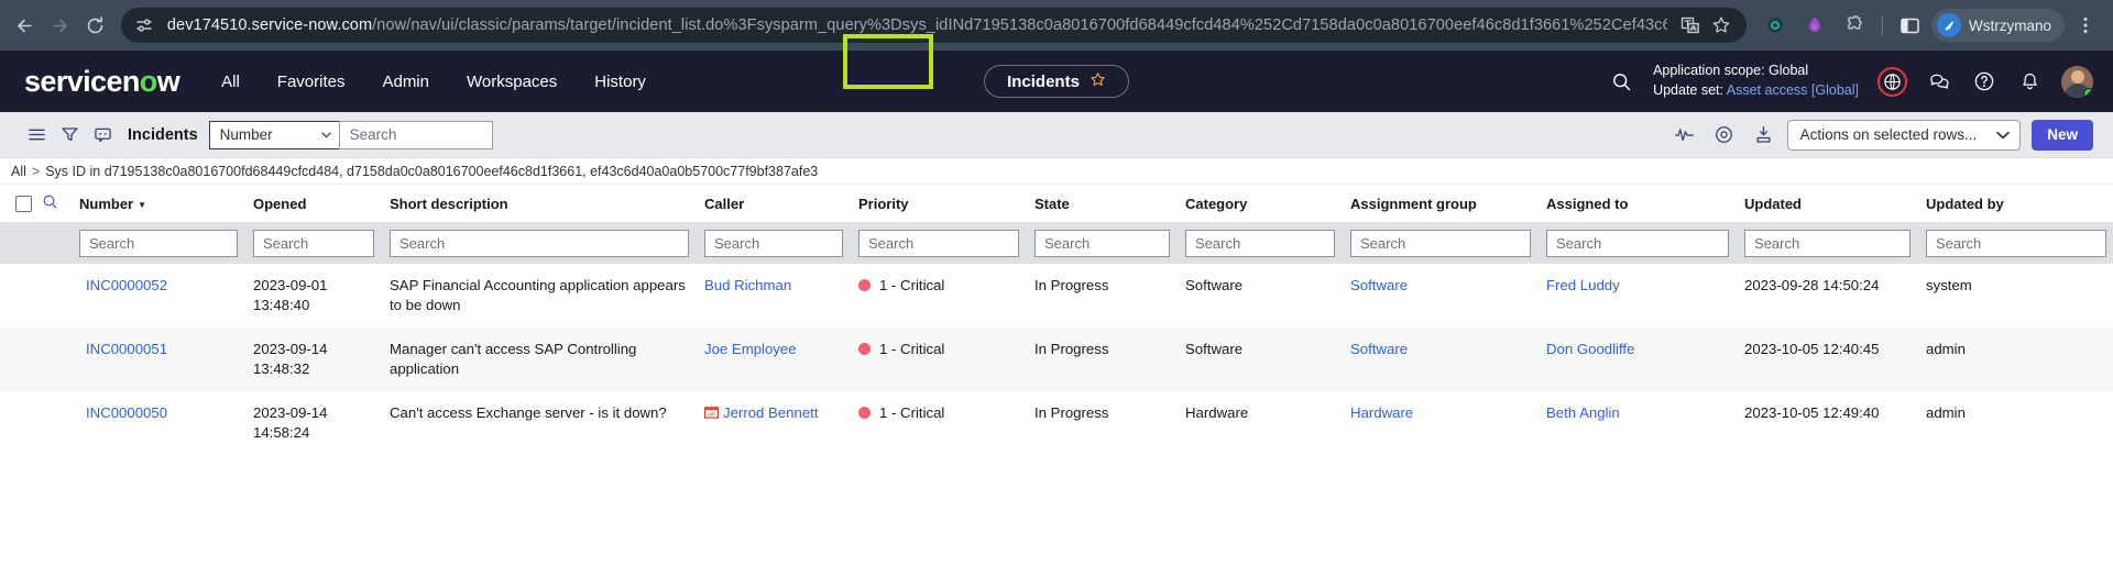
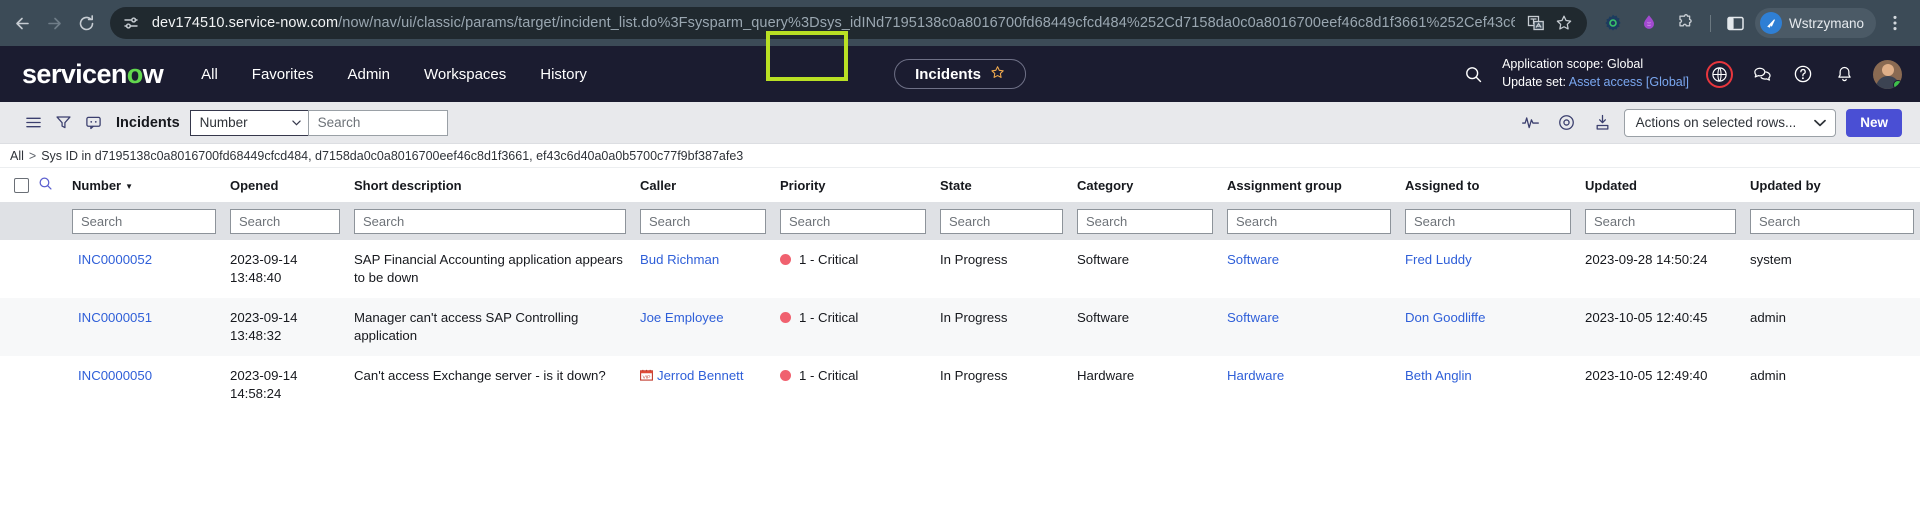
  dev174510.service-now.com/now/nav/ui/classic/params/target/incident_list.do%3Fsysparm_query%3Dsys_idINd7195138c0a8016700fd68449cfcd484%252Cd7158da0c0a8016700eef46c8d1f3661%252Cef43c6
  Wstrzymano
  servicenow
  All
  Favorites
  Admin
  Workspaces
  History
  Incidents
  Application scope: Global
  Update set: Asset access [Global]
  Incidents
  Number
  Search
  Actions on selected rows...
  New
  All
  >
  Sys ID in d7195138c0a8016700fd68449cfcd484, d7158da0c0a8016700eef46c8d1f3661, ef43c6d40a0a0b5700c77f9bf387afe3
  		Number ▼	Opened	Short description	Caller	Priority	State	Category	Assignment group	Assigned to	Updated	Updated by
  		Search	Search	Search	Search	Search	Search	Search	Search	Search	Search	Search
- 		INC0000052	2023-09-01 13:48:40	SAP Financial Accounting application appears to be down	Bud Richman	1 - Critical	In Progress	Software	Software	Fred Luddy	2023-09-28 14:50:24	system
+ 		INC0000052	2023-09-14 13:48:40	SAP Financial Accounting application appears to be down	Bud Richman	1 - Critical	In Progress	Software	Software	Fred Luddy	2023-09-28 14:50:24	system
  		INC0000051	2023-09-14 13:48:32	Manager can't access SAP Controlling application	Joe Employee	1 - Critical	In Progress	Software	Software	Don Goodliffe	2023-10-05 12:40:45	admin
  		INC0000050	2023-09-14 14:58:24	Can't access Exchange server - is it down?	Jerrod Bennett	1 - Critical	In Progress	Hardware	Hardware	Beth Anglin	2023-10-05 12:49:40	admin
